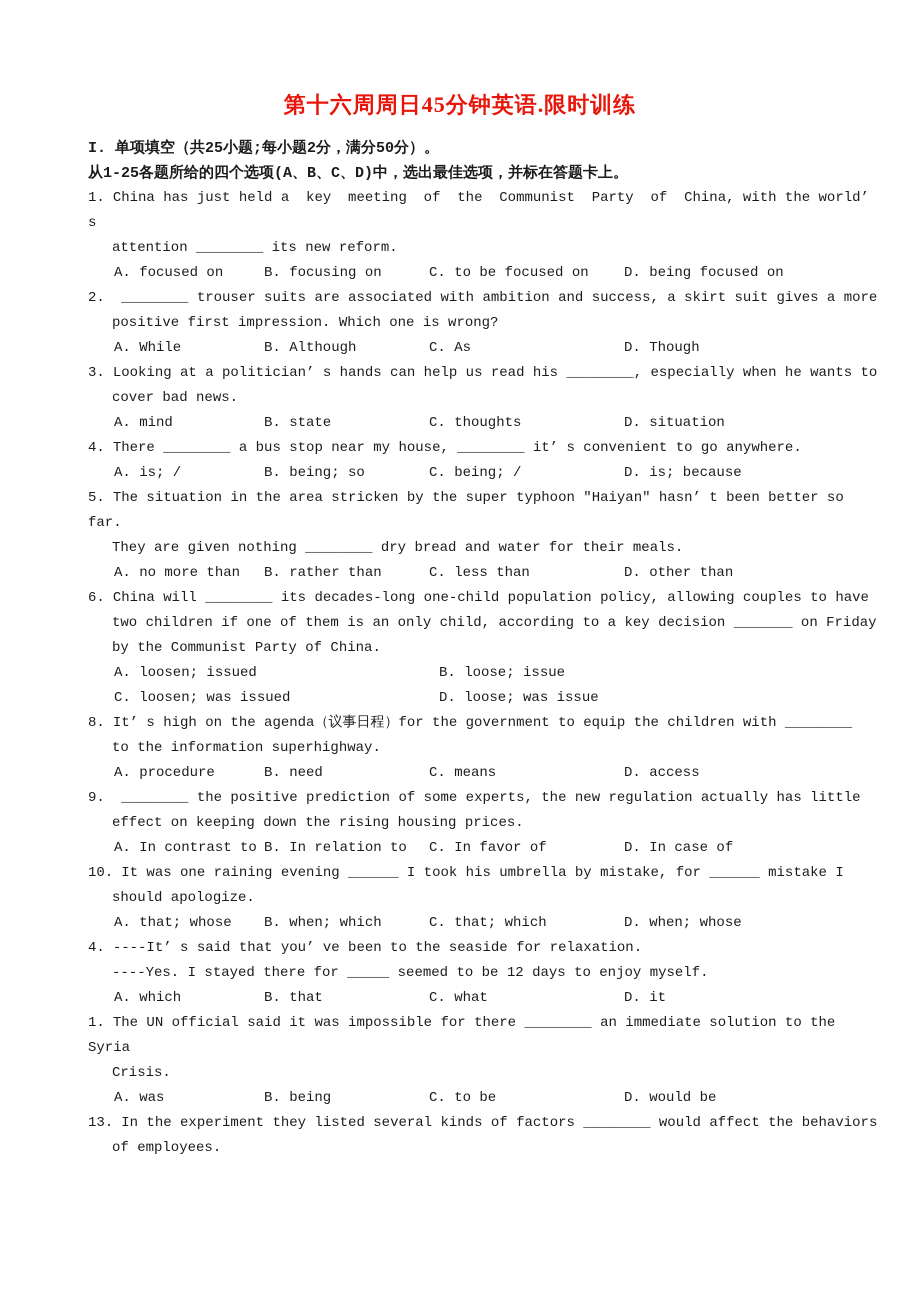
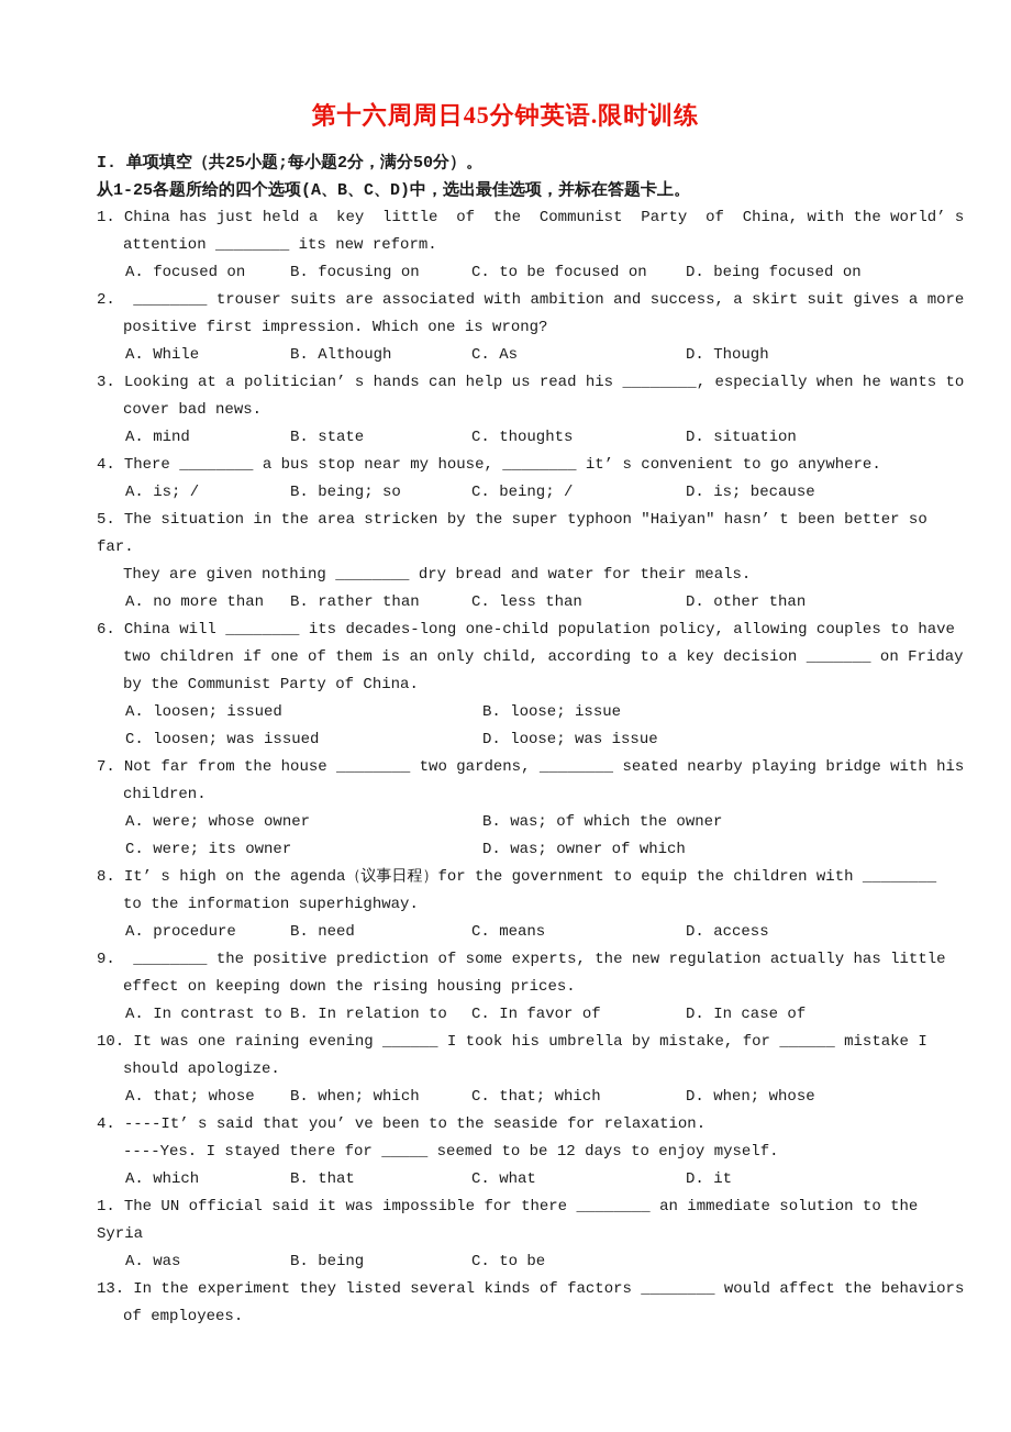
  第十六周周日45分钟英语.限时训练
  I. 单项填空（共25小题;每小题2分，满分50分）。
  从1-25各题所给的四个选项(A、B、C、D)中，选出最佳选项，并标在答题卡上。
- 1. China has just held a key meeting of the Communist Party of China, with the world’ s
+ 1. China has just held a key little of the Communist Party of China, with the world’ s
  attention ________ its new reform.
  A. focused on
  B. focusing on
  C. to be focused on
  D. being focused on
  2. ________ trouser suits are associated with ambition and success, a skirt suit gives a more
  positive first impression. Which one is wrong?
  A. While
  B. Although
  C. As
  D. Though
  3. Looking at a politician’ s hands can help us read his ________, especially when he wants to
  cover bad news.
  A. mind
  B. state
  C. thoughts
  D. situation
  4. There ________ a bus stop near my house, ________ it’ s convenient to go anywhere.
  A. is; /
  B. being; so
  C. being; /
  D. is; because
  5. The situation in the area stricken by the super typhoon "Haiyan" hasn’ t been better so far.
  They are given nothing ________ dry bread and water for their meals.
  A. no more than
  B. rather than
  C. less than
  D. other than
  6. China will ________ its decades-long one-child population policy, allowing couples to have
  two children if one of them is an only child, according to a key decision _______ on Friday
  by the Communist Party of China.
  A. loosen; issued
  B. loose; issue
  C. loosen; was issued
  D. loose; was issue
+ 7. Not far from the house ________ two gardens, ________ seated nearby playing bridge with his
+ children.
+ A. were; whose owner
+ B. was; of which the owner
+ C. were; its owner
+ D. was; owner of which
  8. It’ s high on the agenda（议事日程）for the government to equip the children with ________
  to the information superhighway.
  A. procedure
  B. need
  C. means
  D. access
  9. ________ the positive prediction of some experts, the new regulation actually has little
  effect on keeping down the rising housing prices.
  A. In contrast to
  B. In relation to
  C. In favor of
  D. In case of
  10. It was one raining evening ______ I took his umbrella by mistake, for ______ mistake I
  should apologize.
  A. that; whose
  B. when; which
  C. that; which
  D. when; whose
  4. ----It’ s said that you’ ve been to the seaside for relaxation.
  ----Yes. I stayed there for _____ seemed to be 12 days to enjoy myself.
  A. which
  B. that
  C. what
  D. it
  1. The UN official said it was impossible for there ________ an immediate solution to the Syria
- Crisis.
  A. was
  B. being
  C. to be
- D. would be
  13. In the experiment they listed several kinds of factors ________ would affect the behaviors
  of employees.
